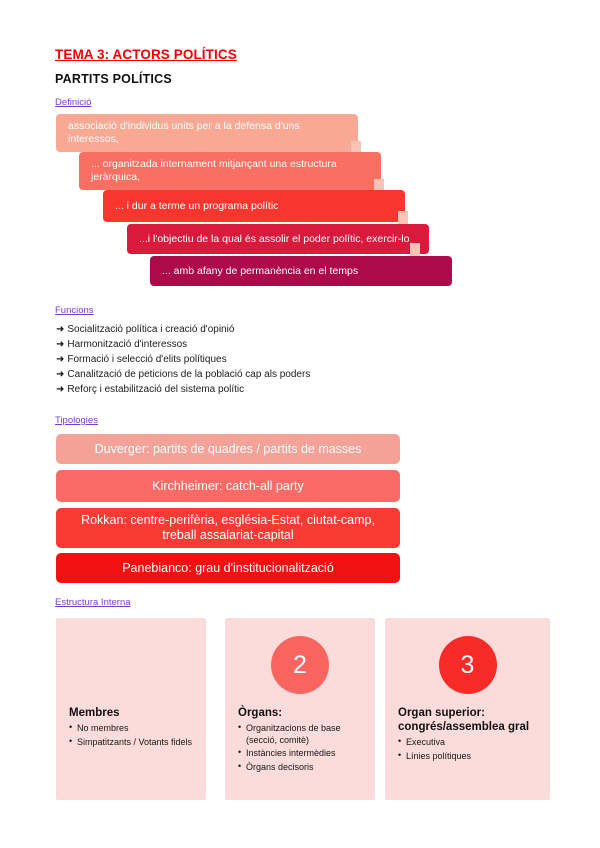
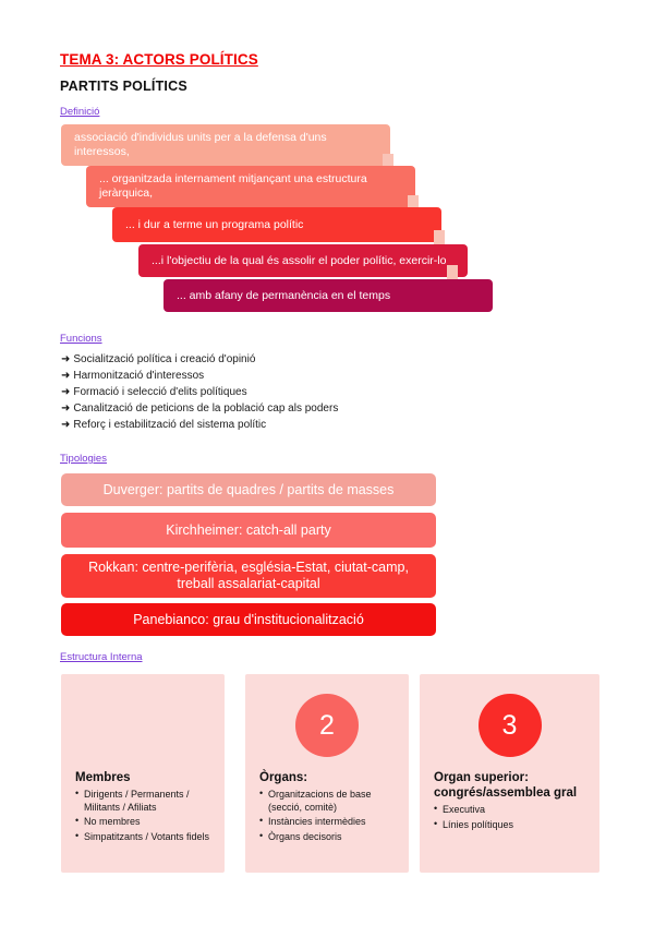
  TEMA 3: ACTORS POLÍTICS
  PARTITS POLÍTICS
  Definició
  associació d'individus units per a la defensa d'uns interessos,
  ... organitzada internament mitjançant una estructura jeràrquica,
  ... i dur a terme un programa polític
  ...i l'objectiu de la qual és assolir el poder polític, exercir-lo
  ... amb afany de permanència en el temps
  Funcions
  ➜ Socialització política i creació d'opinió
  ➜ Harmonització d'interessos
  ➜ Formació i selecció d'elits polítiques
  ➜ Canalització de peticions de la població cap als poders
  ➜ Reforç i estabilització del sistema polític
  Tipologies
  Duverger: partits de quadres / partits de masses
  Kirchheimer: catch-all party
  Rokkan: centre-perifèria, església-Estat, ciutat-camp, treball assalariat-capital
  Panebianco: grau d'institucionalització
  Estructura Interna
  Membres
+ Dirigents / Permanents / Militants / Afiliats
  No membres
  Simpatitzants / Votants fidels
  2
  Òrgans:
  Organitzacions de base (secció, comitè)
  Instàncies intermèdies
  Òrgans decisoris
  3
  Organ superior: congrés/assemblea gral
  Executiva
  Línies polítiques
